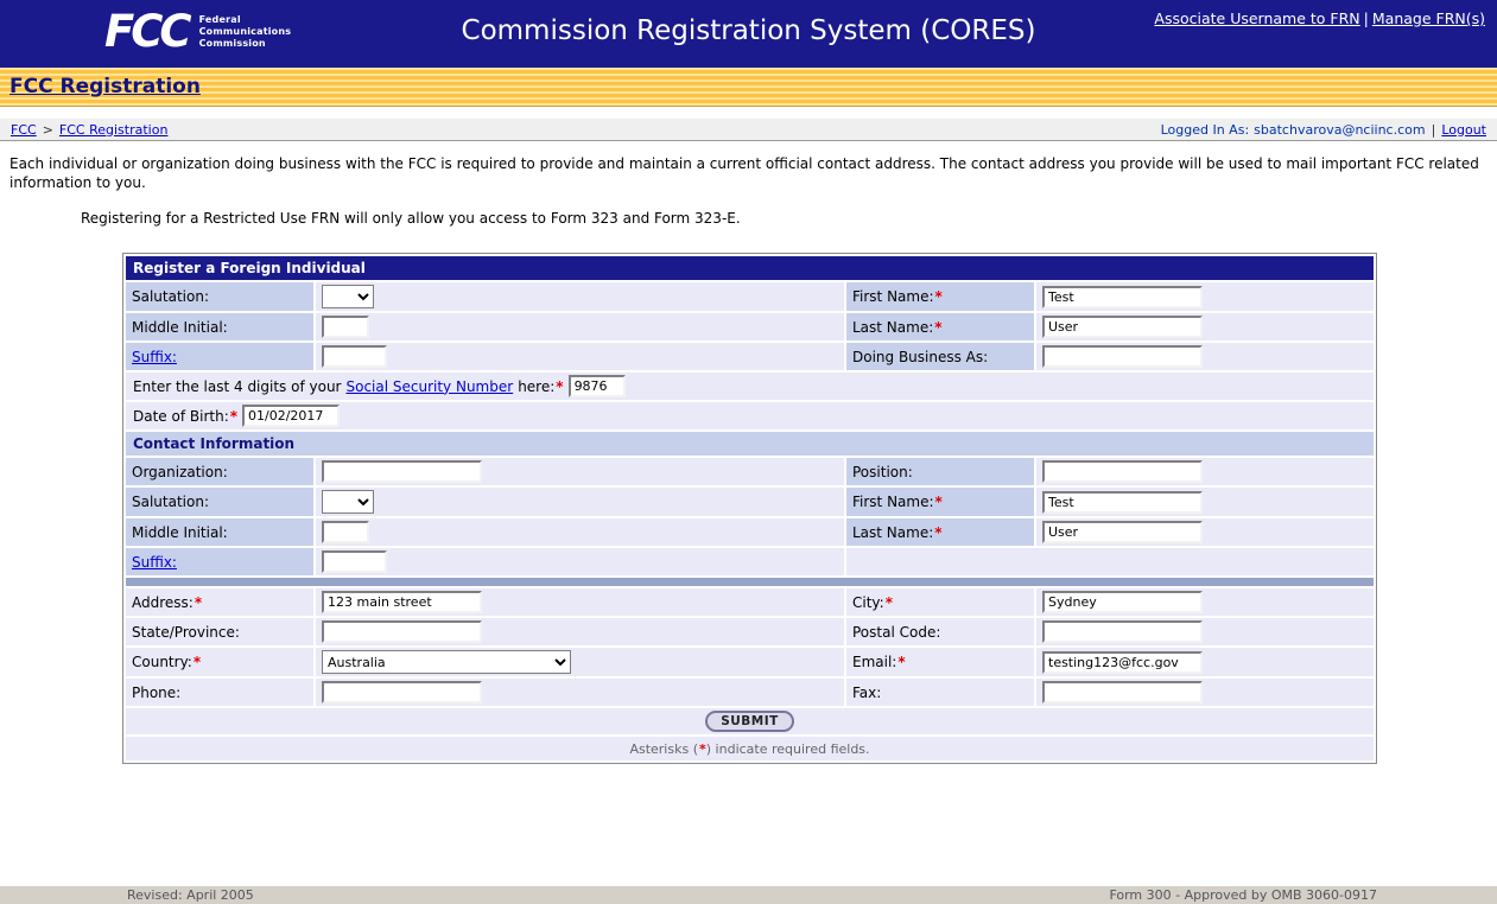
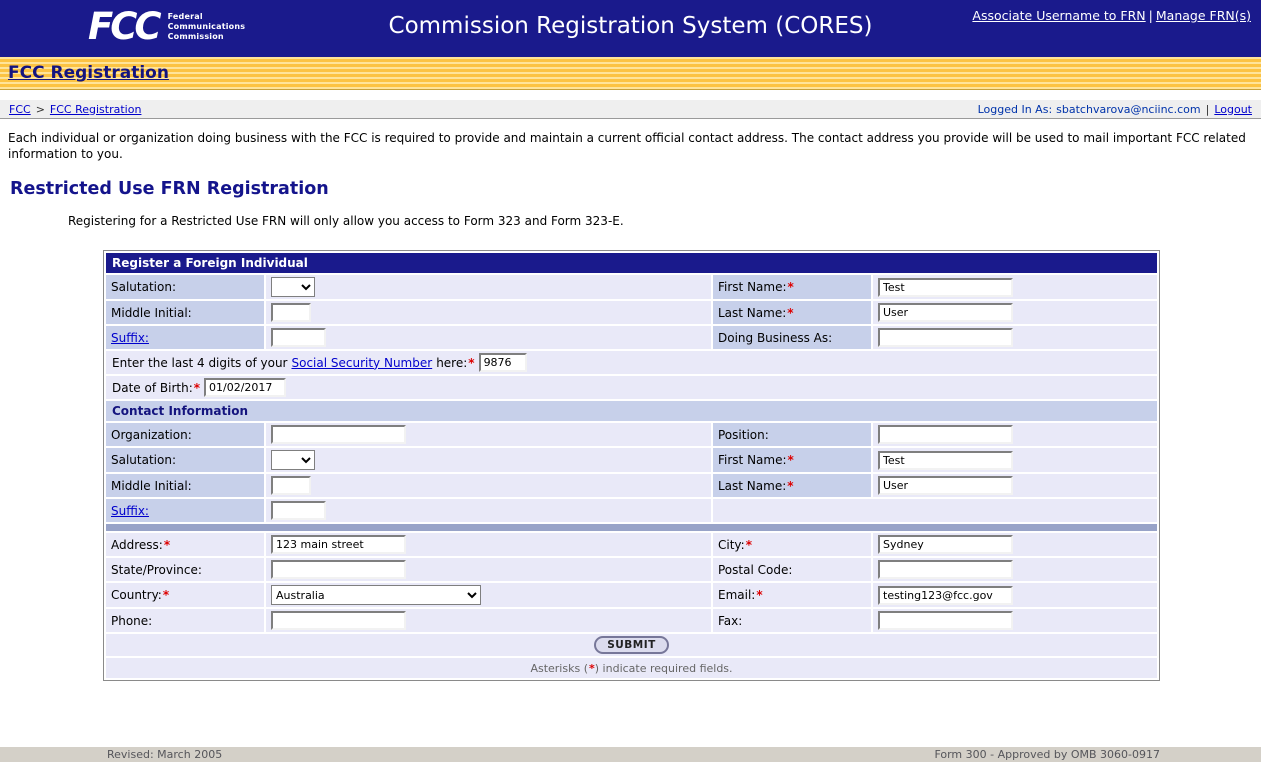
  FCC
  Federal
  Communications
  Commission
  Commission Registration System (CORES)
  Associate Username to FRN | Manage FRN(s)
  FCC Registration
  FCC
  >
  FCC Registration
  Logged In As:
  sbatchvarova@nciinc.com
  |
  Logout
  Each individual or organization doing business with the FCC is required to provide and maintain a current official contact address. The contact address you provide will be used to mail important FCC related information to you.
+ Restricted Use FRN Registration
  Registering for a Restricted Use FRN will only allow you access to Form 323 and Form 323-E.
  Register a Foreign Individual
  Salutation:
  First Name:
  *
  Test
  Middle Initial:
  Last Name:
  *
  User
  Suffix:
  Doing Business As:
  Enter the last 4 digits of your
  Social Security Number
  here:*
  9876
  Date of Birth:*
  01/02/2017
  Contact Information
  Organization:
  Position:
  Salutation:
  First Name:
  *
  Test
  Middle Initial:
  Last Name:
  *
  User
  Suffix:
  Address:
  *
  123 main street
  City:
  *
  Sydney
  State/Province:
  Postal Code:
  Country:
  *
  Australia
  Email:
  *
  testing123@fcc.gov
  Phone:
  Fax:
  SUBMIT
  Asterisks (
  *
  ) indicate required fields.
- Revised: April 2005
+ Revised: March 2005
  Form 300 - Approved by OMB 3060-0917
